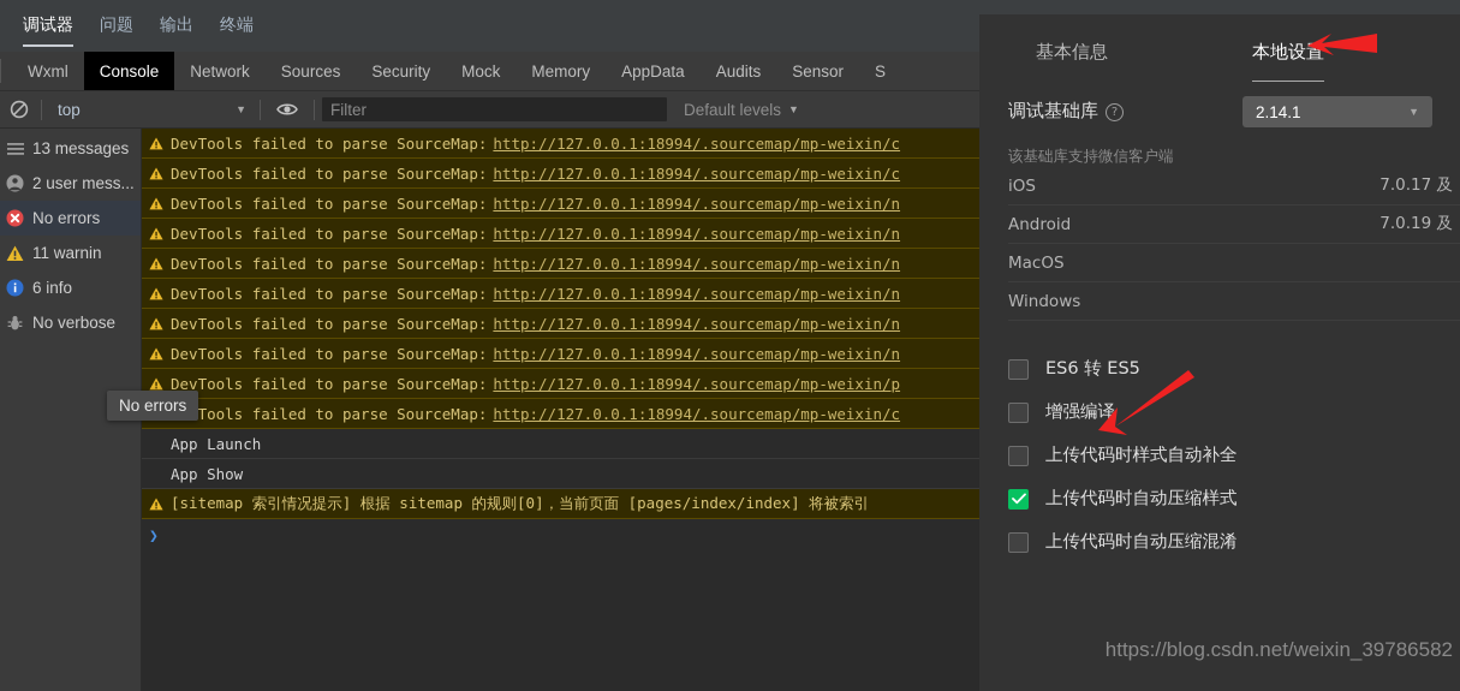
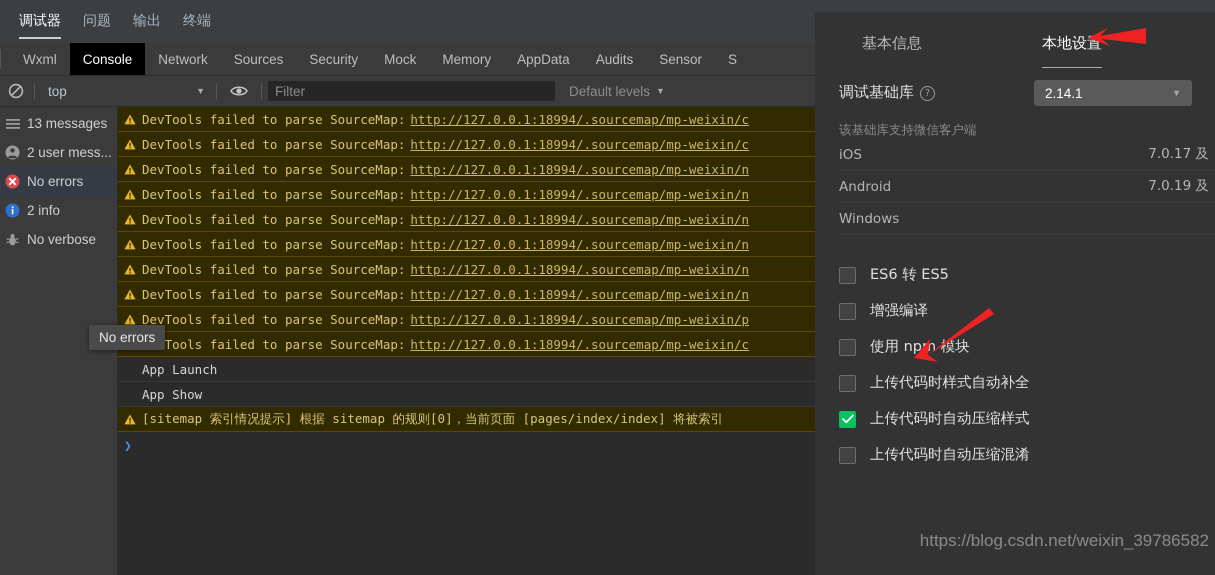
  调试器
  问题
  输出
  终端
  Wxml
  Console
  Network
  Sources
  Security
  Mock
  Memory
  AppData
  Audits
  Sensor
  S
  top
  ▼
  Filter
  Default levels
  ▼
  13 messages
  2 user mess...
  No errors
- 11 warnin
- 6 info
+ 2 info
  No verbose
  DevTools failed to parse SourceMap:
  http://127.0.0.1:18994/.sourcemap/mp-weixin/c
  DevTools failed to parse SourceMap:
  http://127.0.0.1:18994/.sourcemap/mp-weixin/c
  DevTools failed to parse SourceMap:
  http://127.0.0.1:18994/.sourcemap/mp-weixin/n
  DevTools failed to parse SourceMap:
  http://127.0.0.1:18994/.sourcemap/mp-weixin/n
  DevTools failed to parse SourceMap:
  http://127.0.0.1:18994/.sourcemap/mp-weixin/n
  DevTools failed to parse SourceMap:
  http://127.0.0.1:18994/.sourcemap/mp-weixin/n
  DevTools failed to parse SourceMap:
  http://127.0.0.1:18994/.sourcemap/mp-weixin/n
  DevTools failed to parse SourceMap:
  http://127.0.0.1:18994/.sourcemap/mp-weixin/n
  DevTools failed to parse SourceMap:
  http://127.0.0.1:18994/.sourcemap/mp-weixin/p
  Tools failed to parse SourceMap:
  http://127.0.0.1:18994/.sourcemap/mp-weixin/c
  App Launch
  App Show
  [sitemap 索引情况提示] 根据 sitemap 的规则[0]，当前页面 [pages/index/index] 将被索引
  ❯
  No errors
  基本信息
  本地设置
  调试基础库
  ?
  2.14.1
  ▼
  该基础库支持微信客户端
  iOS
  7.0.17 及
  Android
  7.0.19 及
- MacOS
  Windows
  ES6 转 ES5
  增强编译
+ 使用 npm 模块
  上传代码时样式自动补全
  上传代码时自动压缩样式
  上传代码时自动压缩混淆
  https://blog.csdn.net/weixin_39786582
